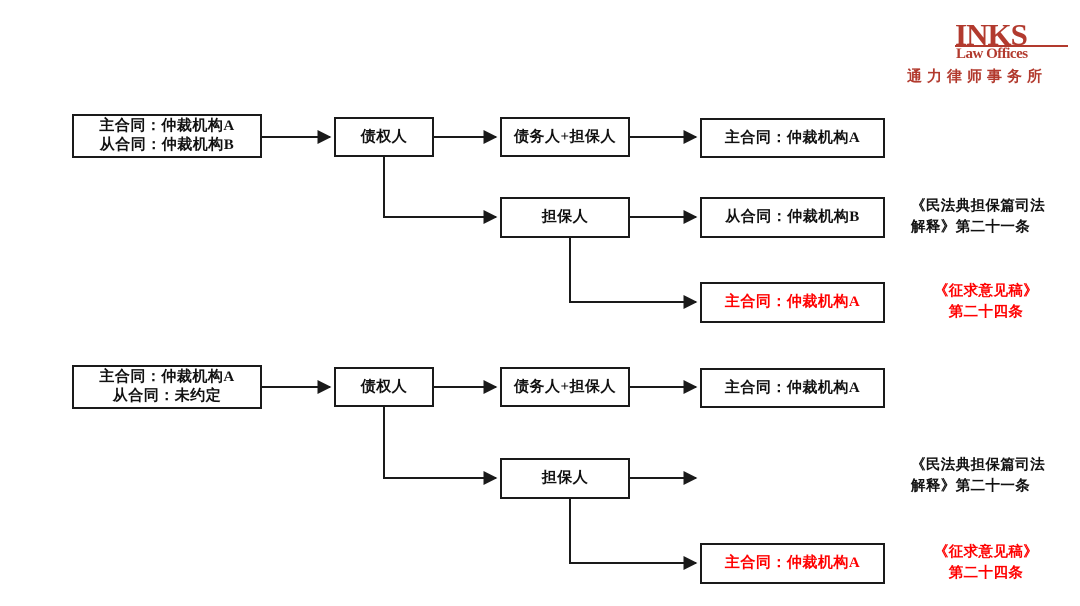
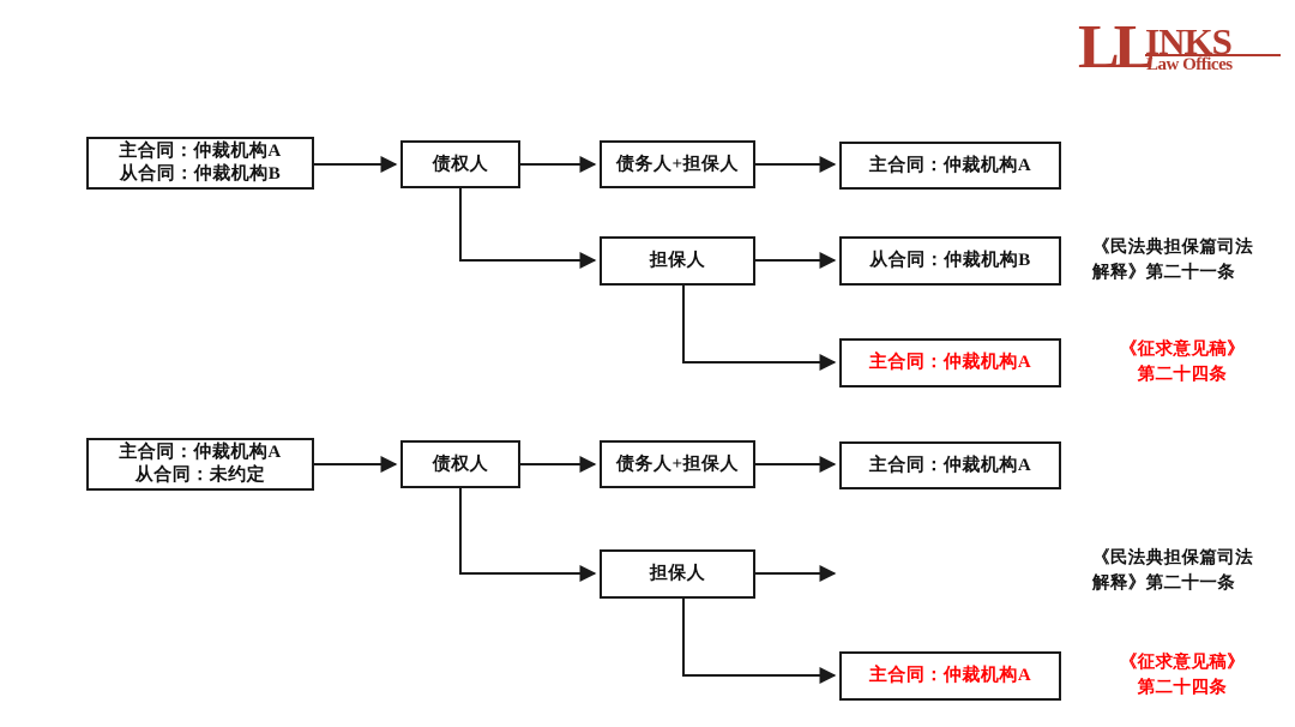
+ LL
  INKS
  Law Offices
- 通力律师事务所
  主合同：仲裁机构A
  从合同：仲裁机构B
  债权人
  债务人+担保人
  主合同：仲裁机构A
  担保人
  从合同：仲裁机构B
  主合同：仲裁机构A
  《民法典担保篇司法
  解释》第二十一条
  《征求意见稿》
  第二十四条
  主合同：仲裁机构A
  从合同：未约定
  债权人
  债务人+担保人
  主合同：仲裁机构A
  担保人
  主合同：仲裁机构A
  《民法典担保篇司法
  解释》第二十一条
  《征求意见稿》
  第二十四条
